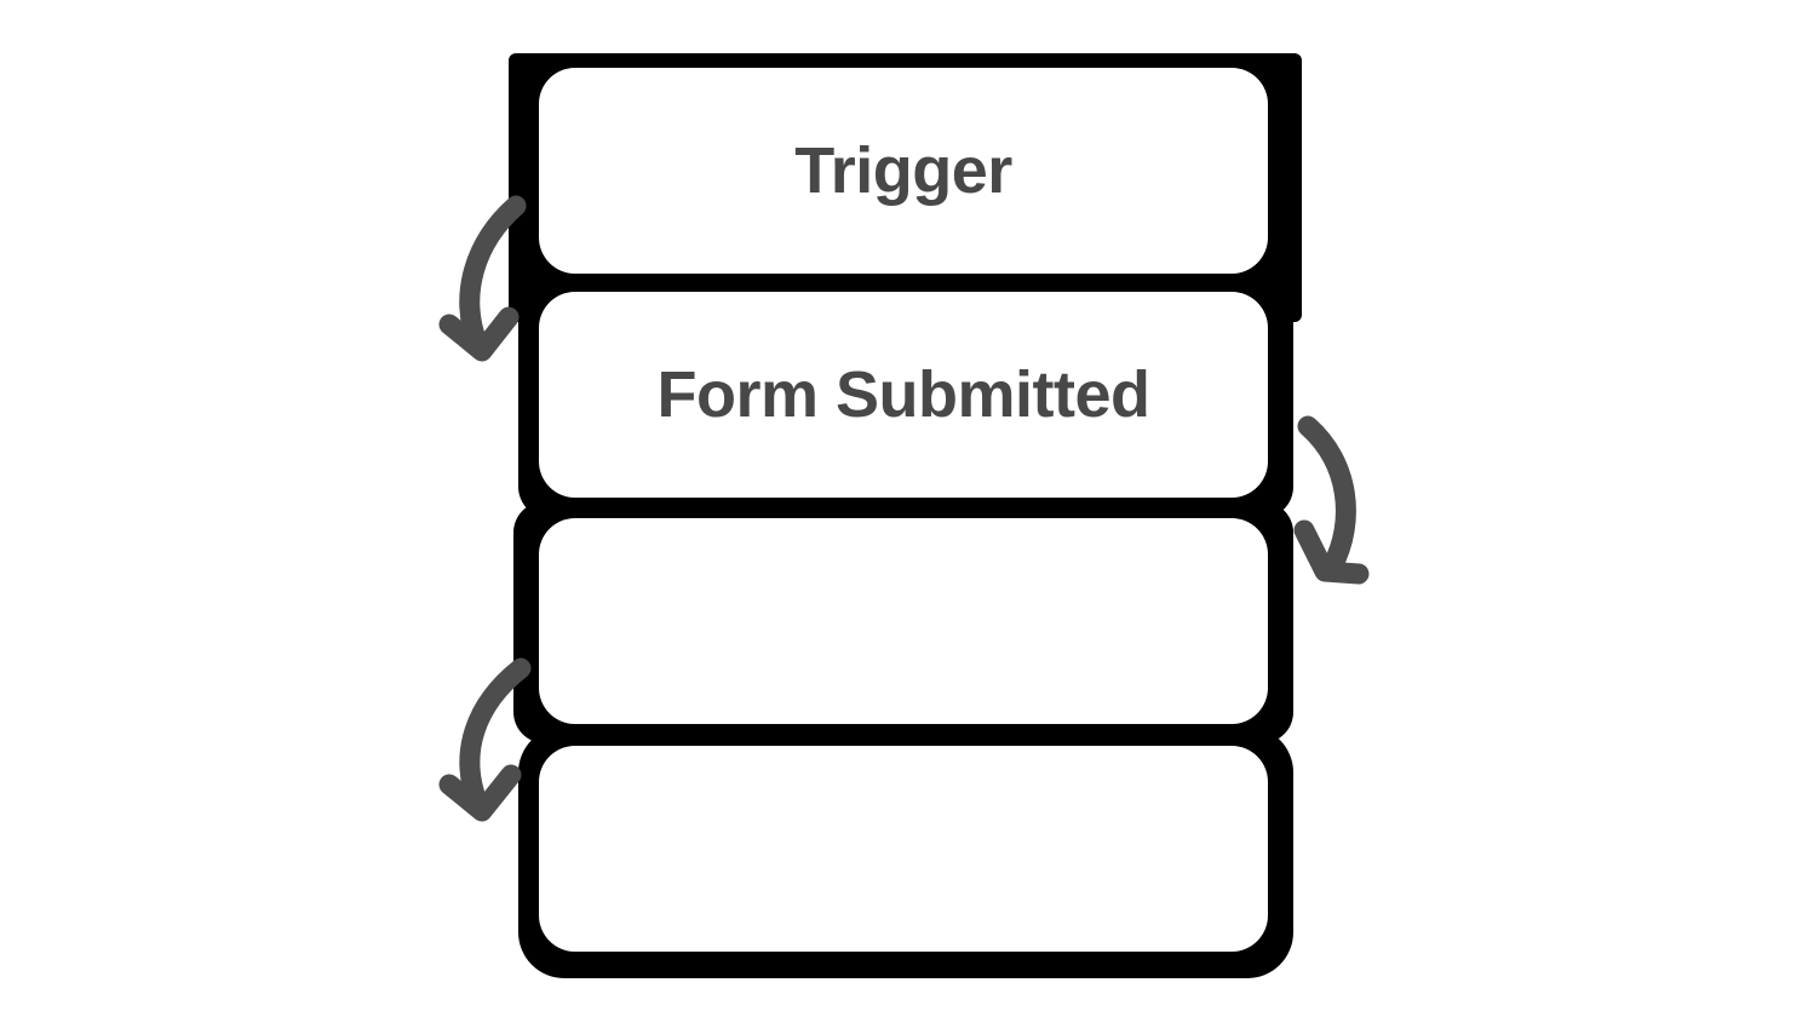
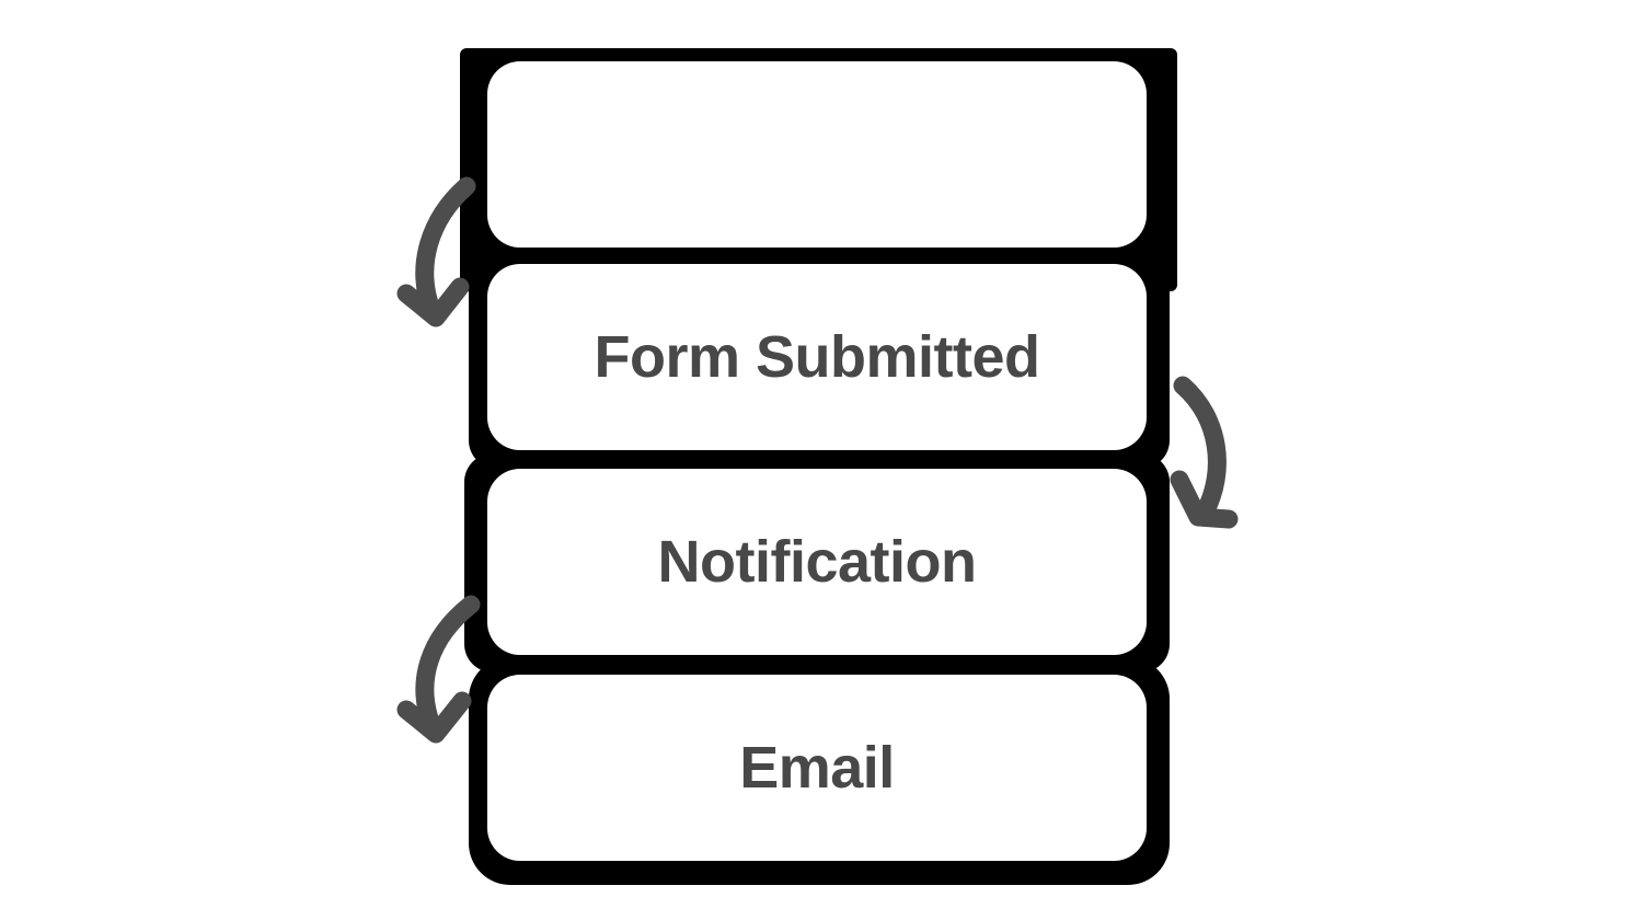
- Trigger
  Form Submitted
+ Notification
+ Email
